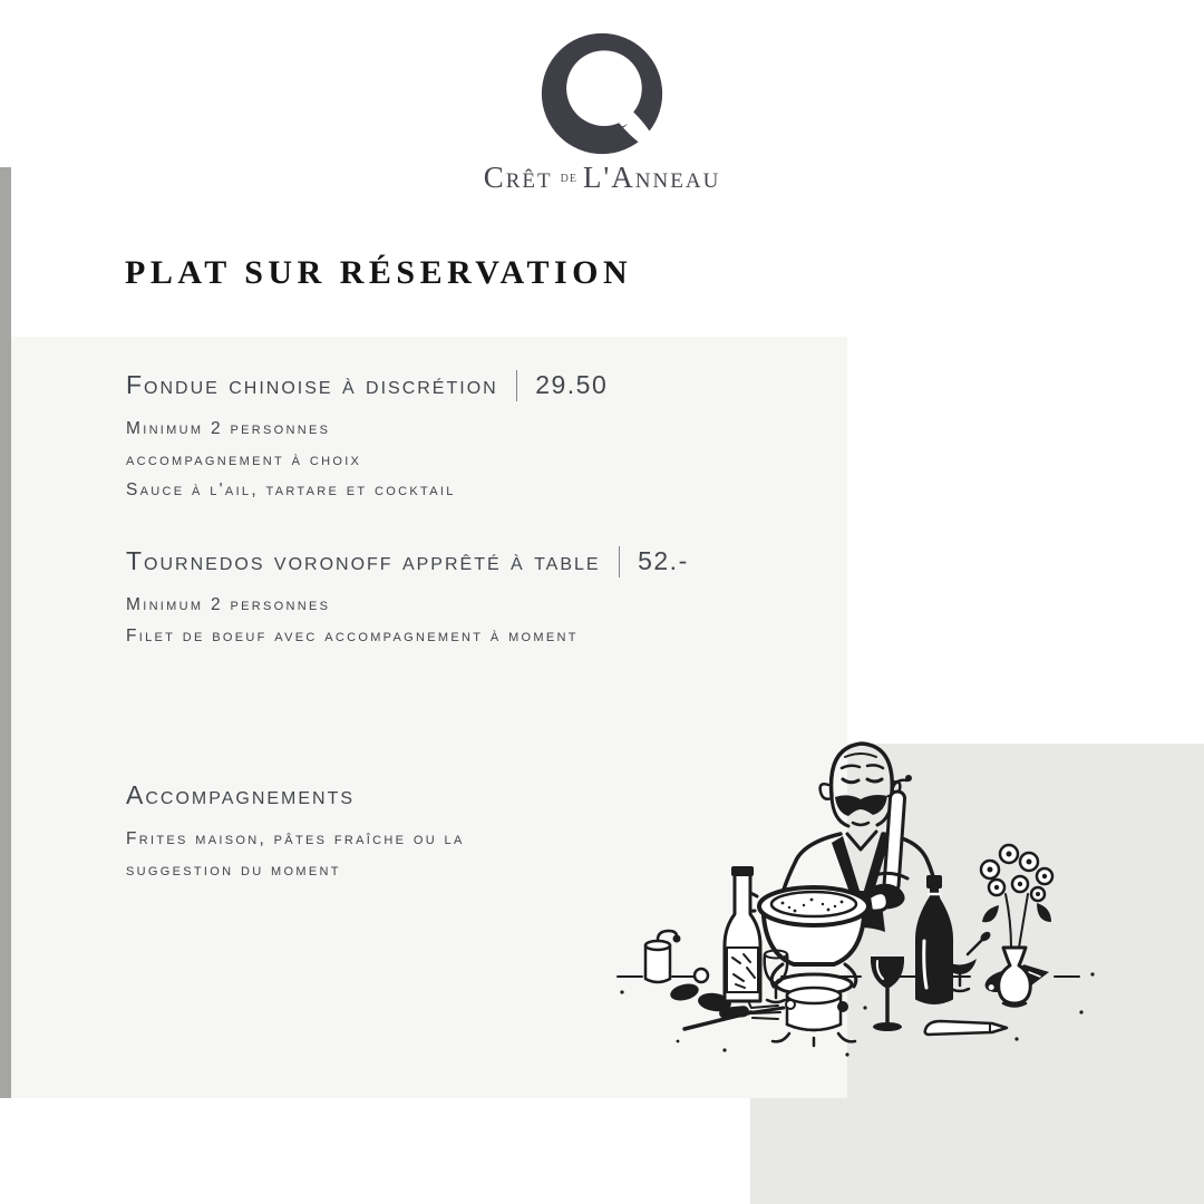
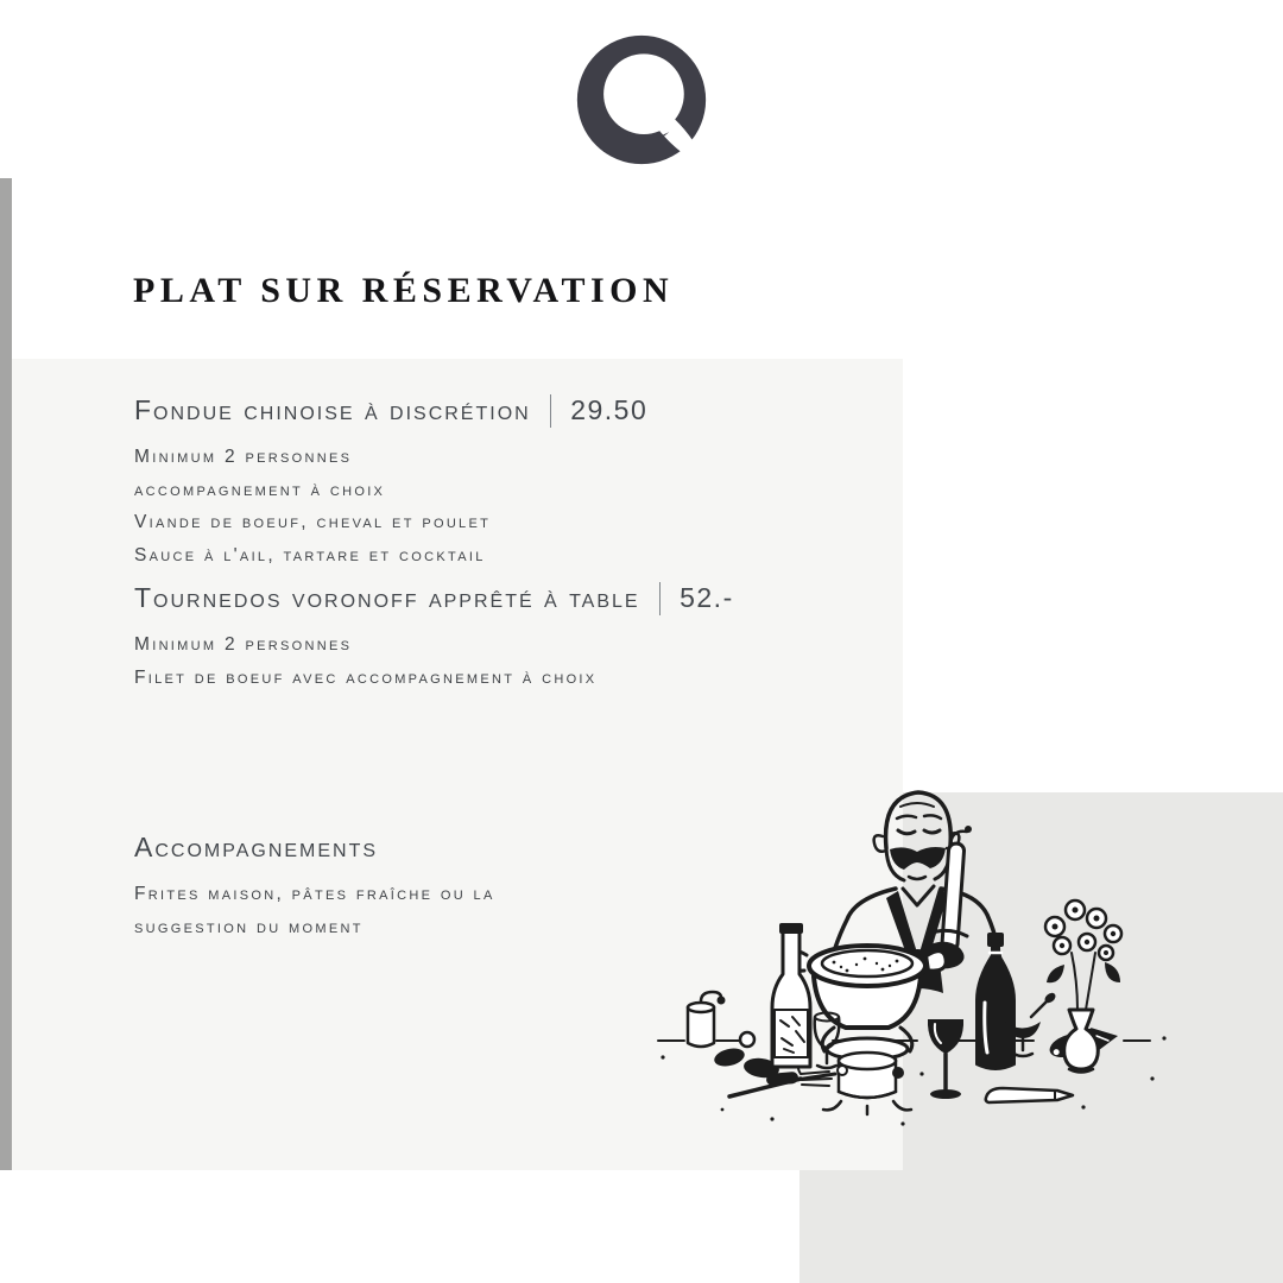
- Crêt de L'Anneau
  PLAT SUR RÉSERVATION
  Fondue chinoise à discrétion 29.50
  Minimum 2 personnes
  accompagnement à choix
+ Viande de boeuf, cheval et poulet
  Sauce à l'ail, tartare et cocktail
  Tournedos voronoff apprêté à table 52.-
  Minimum 2 personnes
- Filet de boeuf avec accompagnement à moment
+ Filet de boeuf avec accompagnement à choix
  Accompagnements
  Frites maison, pâtes fraîche ou la
  suggestion du moment
